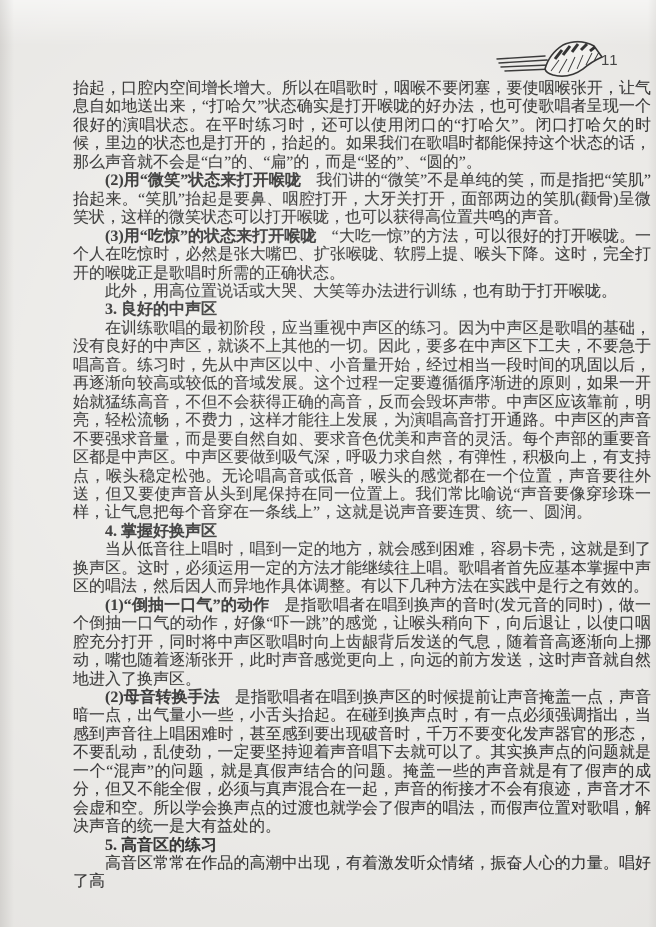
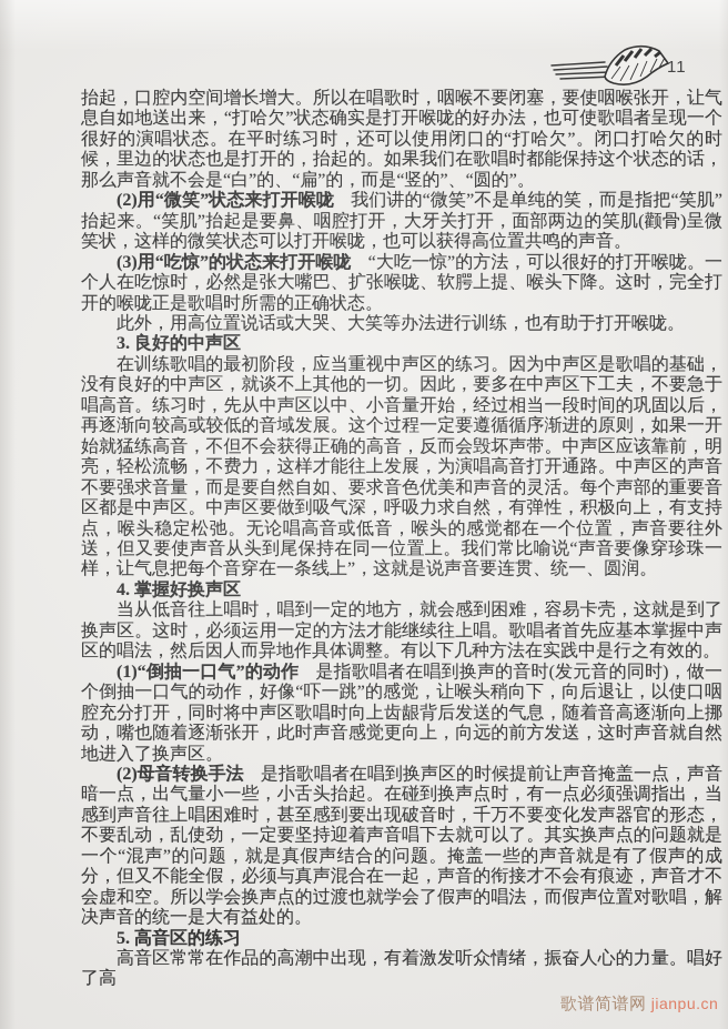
+ 歌谱简谱网 jianpu.cn
